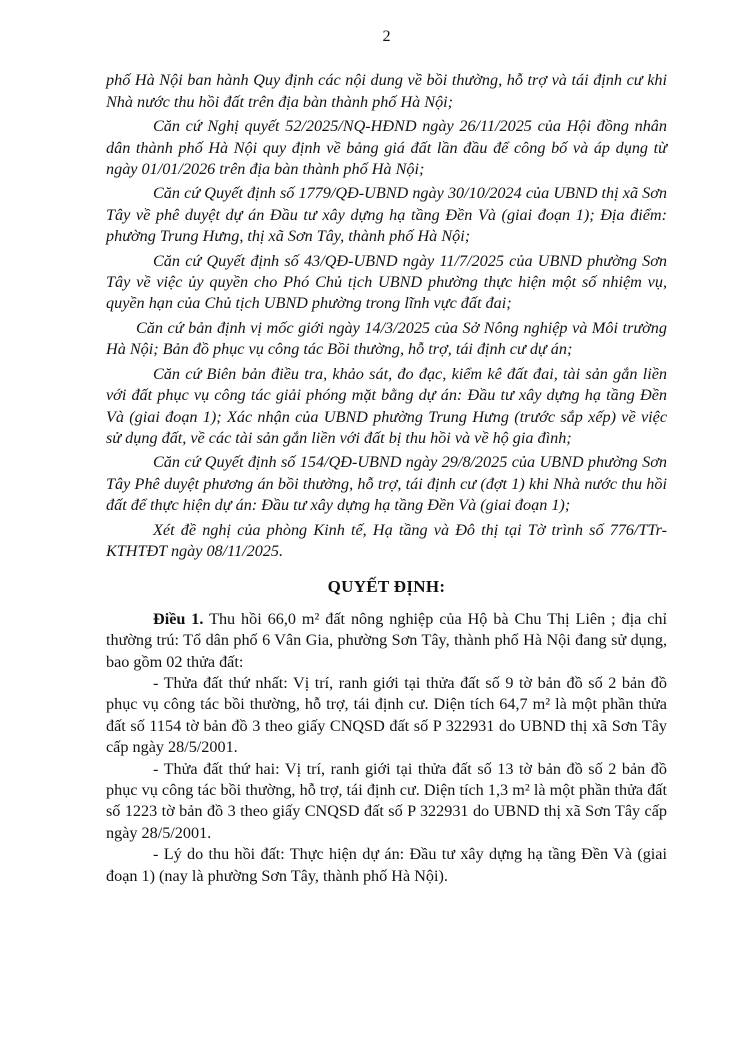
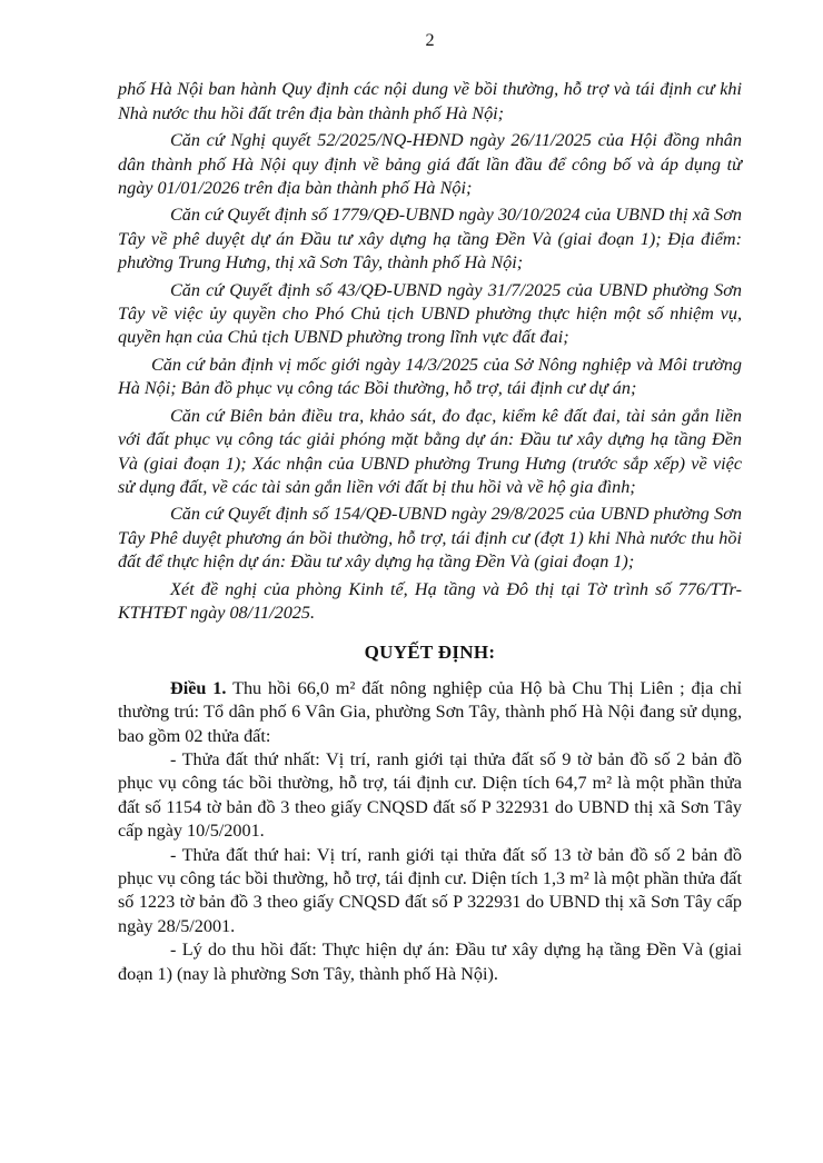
  2
  phố Hà Nội ban hành Quy định các nội dung về bồi thường, hỗ trợ và tái định cư khi Nhà nước thu hồi đất trên địa bàn thành phố Hà Nội;
  Căn cứ Nghị quyết 52/2025/NQ-HĐND ngày 26/11/2025 của Hội đồng nhân dân thành phố Hà Nội quy định về bảng giá đất lần đầu để công bố và áp dụng từ ngày 01/01/2026 trên địa bàn thành phố Hà Nội;
  Căn cứ Quyết định số 1779/QĐ-UBND ngày 30/10/2024 của UBND thị xã Sơn Tây về phê duyệt dự án Đầu tư xây dựng hạ tầng Đền Và (giai đoạn 1); Địa điểm: phường Trung Hưng, thị xã Sơn Tây, thành phố Hà Nội;
- Căn cứ Quyết định số 43/QĐ-UBND ngày 11/7/2025 của UBND phường Sơn Tây về việc ủy quyền cho Phó Chủ tịch UBND phường thực hiện một số nhiệm vụ, quyền hạn của Chủ tịch UBND phường trong lĩnh vực đất đai;
+ Căn cứ Quyết định số 43/QĐ-UBND ngày 31/7/2025 của UBND phường Sơn Tây về việc ủy quyền cho Phó Chủ tịch UBND phường thực hiện một số nhiệm vụ, quyền hạn của Chủ tịch UBND phường trong lĩnh vực đất đai;
  Căn cứ bản định vị mốc giới ngày 14/3/2025 của Sở Nông nghiệp và Môi trường Hà Nội; Bản đồ phục vụ công tác Bồi thường, hỗ trợ, tái định cư dự án;
  Căn cứ Biên bản điều tra, khảo sát, đo đạc, kiểm kê đất đai, tài sản gắn liền với đất phục vụ công tác giải phóng mặt bằng dự án: Đầu tư xây dựng hạ tầng Đền Và (giai đoạn 1); Xác nhận của UBND phường Trung Hưng (trước sắp xếp) về việc sử dụng đất, về các tài sản gắn liền với đất bị thu hồi và về hộ gia đình;
  Căn cứ Quyết định số 154/QĐ-UBND ngày 29/8/2025 của UBND phường Sơn Tây Phê duyệt phương án bồi thường, hỗ trợ, tái định cư (đợt 1) khi Nhà nước thu hồi đất để thực hiện dự án: Đầu tư xây dựng hạ tầng Đền Và (giai đoạn 1);
  Xét đề nghị của phòng Kinh tế, Hạ tầng và Đô thị tại Tờ trình số 776/TTr-KTHTĐT ngày 08/11/2025.
  QUYẾT ĐỊNH:
  Điều 1. Thu hồi 66,0 m² đất nông nghiệp của Hộ bà Chu Thị Liên ; địa chỉ thường trú: Tổ dân phố 6 Vân Gia, phường Sơn Tây, thành phố Hà Nội đang sử dụng, bao gồm 02 thửa đất:
- - Thửa đất thứ nhất: Vị trí, ranh giới tại thửa đất số 9 tờ bản đồ số 2 bản đồ phục vụ công tác bồi thường, hỗ trợ, tái định cư. Diện tích 64,7 m² là một phần thửa đất số 1154 tờ bản đồ 3 theo giấy CNQSD đất số P 322931 do UBND thị xã Sơn Tây cấp ngày 28/5/2001.
+ - Thửa đất thứ nhất: Vị trí, ranh giới tại thửa đất số 9 tờ bản đồ số 2 bản đồ phục vụ công tác bồi thường, hỗ trợ, tái định cư. Diện tích 64,7 m² là một phần thửa đất số 1154 tờ bản đồ 3 theo giấy CNQSD đất số P 322931 do UBND thị xã Sơn Tây cấp ngày 10/5/2001.
  - Thửa đất thứ hai: Vị trí, ranh giới tại thửa đất số 13 tờ bản đồ số 2 bản đồ phục vụ công tác bồi thường, hỗ trợ, tái định cư. Diện tích 1,3 m² là một phần thửa đất số 1223 tờ bản đồ 3 theo giấy CNQSD đất số P 322931 do UBND thị xã Sơn Tây cấp ngày 28/5/2001.
  - Lý do thu hồi đất: Thực hiện dự án: Đầu tư xây dựng hạ tầng Đền Và (giai đoạn 1) (nay là phường Sơn Tây, thành phố Hà Nội).
